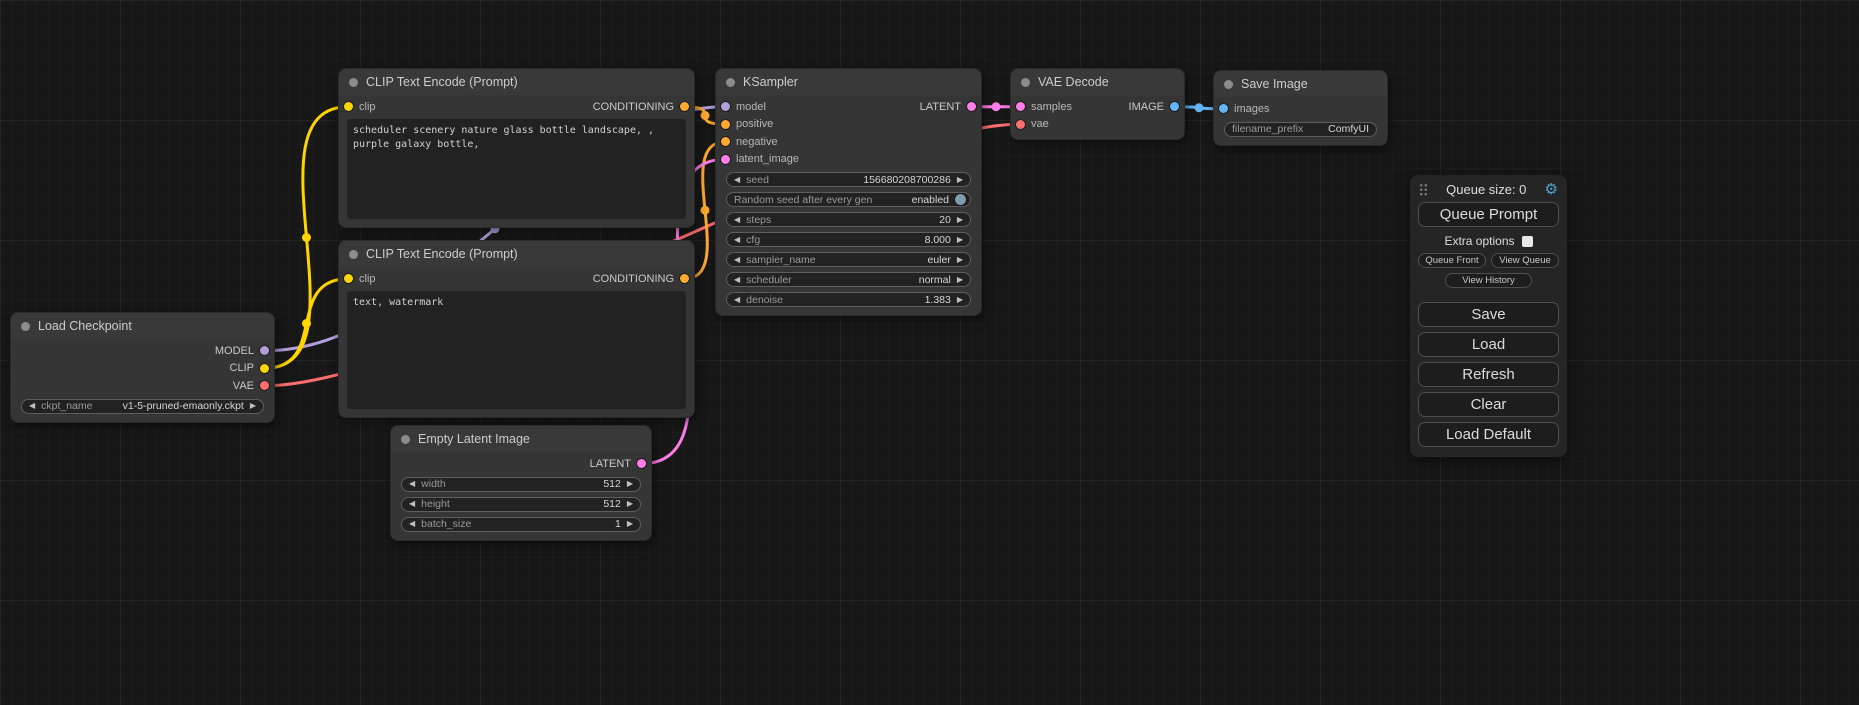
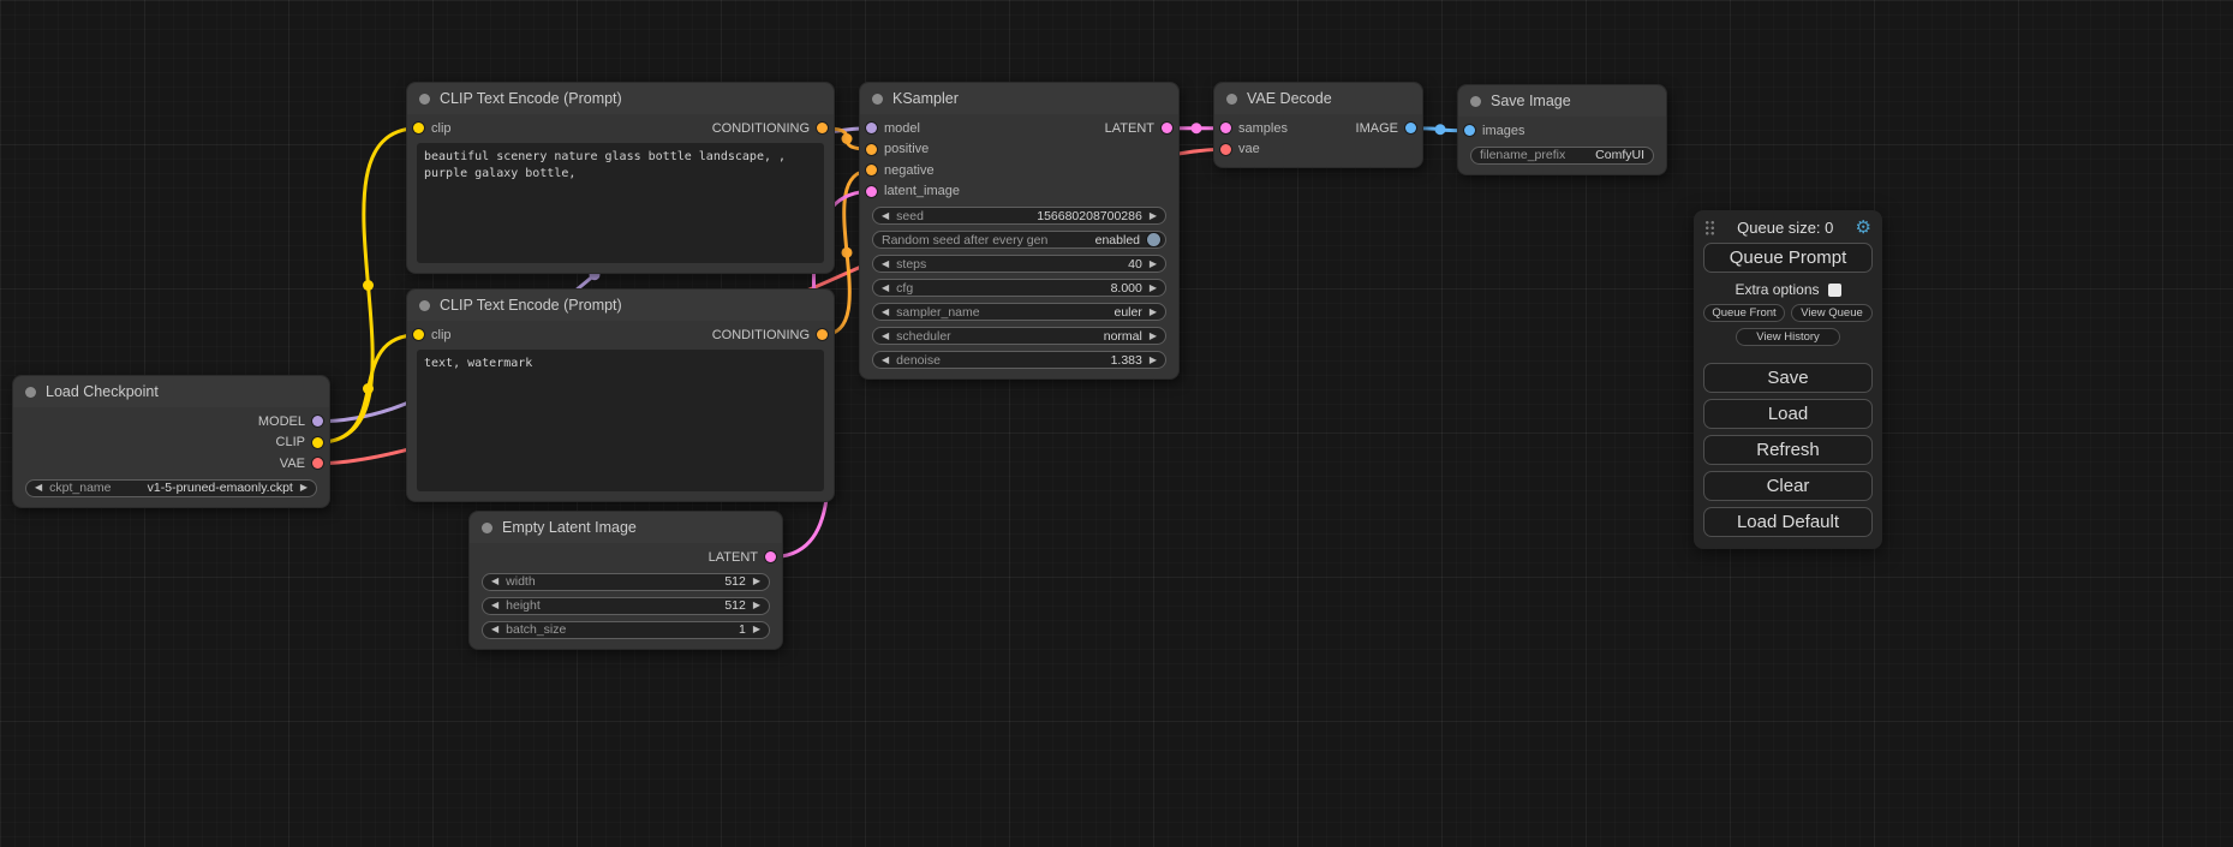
  Load Checkpoint
  MODEL
  CLIP
  VAE
  ◀
  ckpt_name
  v1-5-pruned-emaonly.ckpt
  ▶
  CLIP Text Encode (Prompt)
  clip
  CONDITIONING
- scheduler scenery nature glass bottle landscape, , purple galaxy bottle,
+ beautiful scenery nature glass bottle landscape, , purple galaxy bottle,
  CLIP Text Encode (Prompt)
  clip
  CONDITIONING
  text, watermark
  Empty Latent Image
  LATENT
  ◀
  width
  512
  ▶
  ◀
  height
  512
  ▶
  ◀
  batch_size
  1
  ▶
  KSampler
  model
  LATENT
  positive
  negative
  latent_image
  ◀
  seed
  156680208700286
  ▶
  Random seed after every gen
  enabled
  ◀
  steps
- 20
+ 40
  ▶
  ◀
  cfg
  8.000
  ▶
  ◀
  sampler_name
  euler
  ▶
  ◀
  scheduler
  normal
  ▶
  ◀
  denoise
  1.383
  ▶
  VAE Decode
  samples
  IMAGE
  vae
  Save Image
  images
  filename_prefix
  ComfyUI
  Queue size: 0
  ⚙
  Queue Prompt
  Extra options
  Queue Front
  View Queue
  View History
  Save
  Load
  Refresh
  Clear
  Load Default
